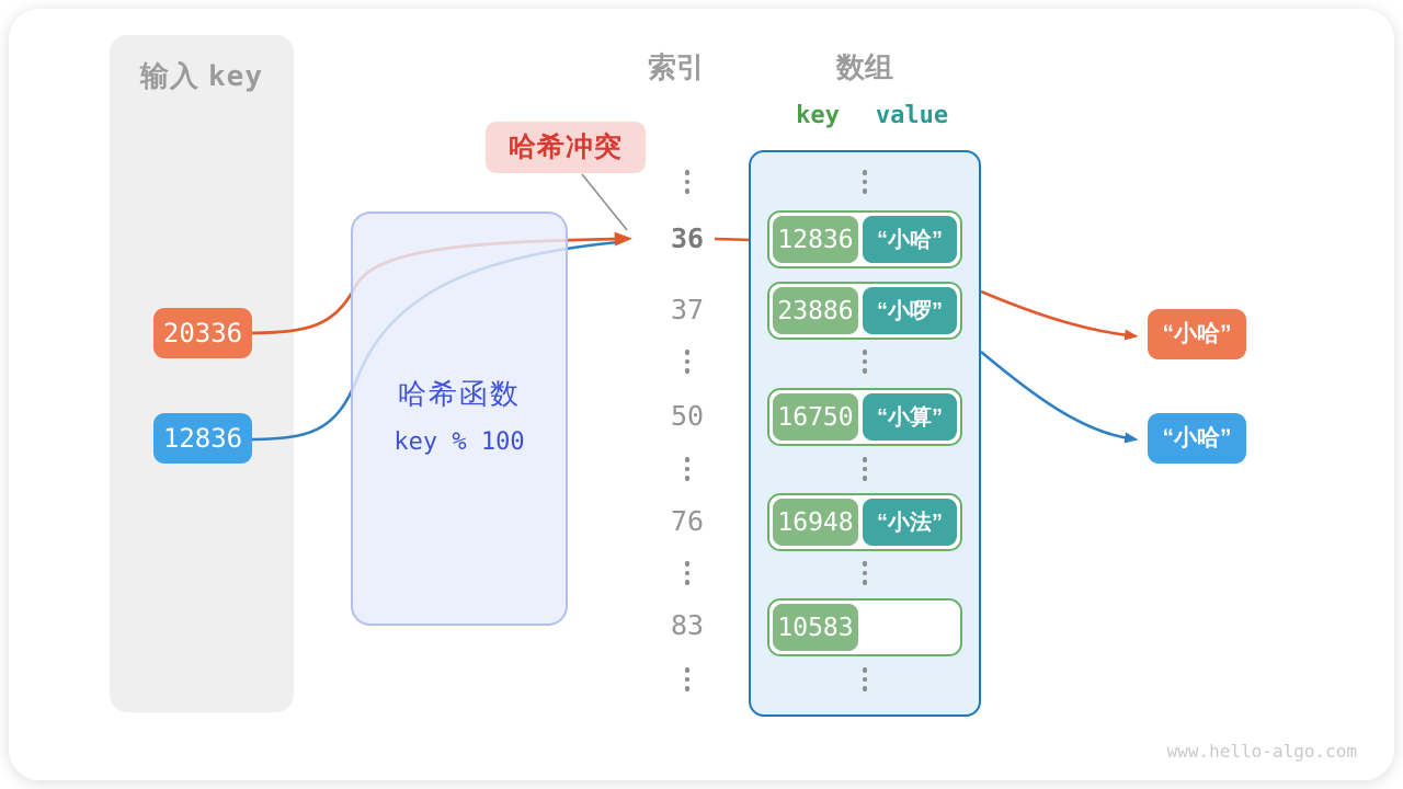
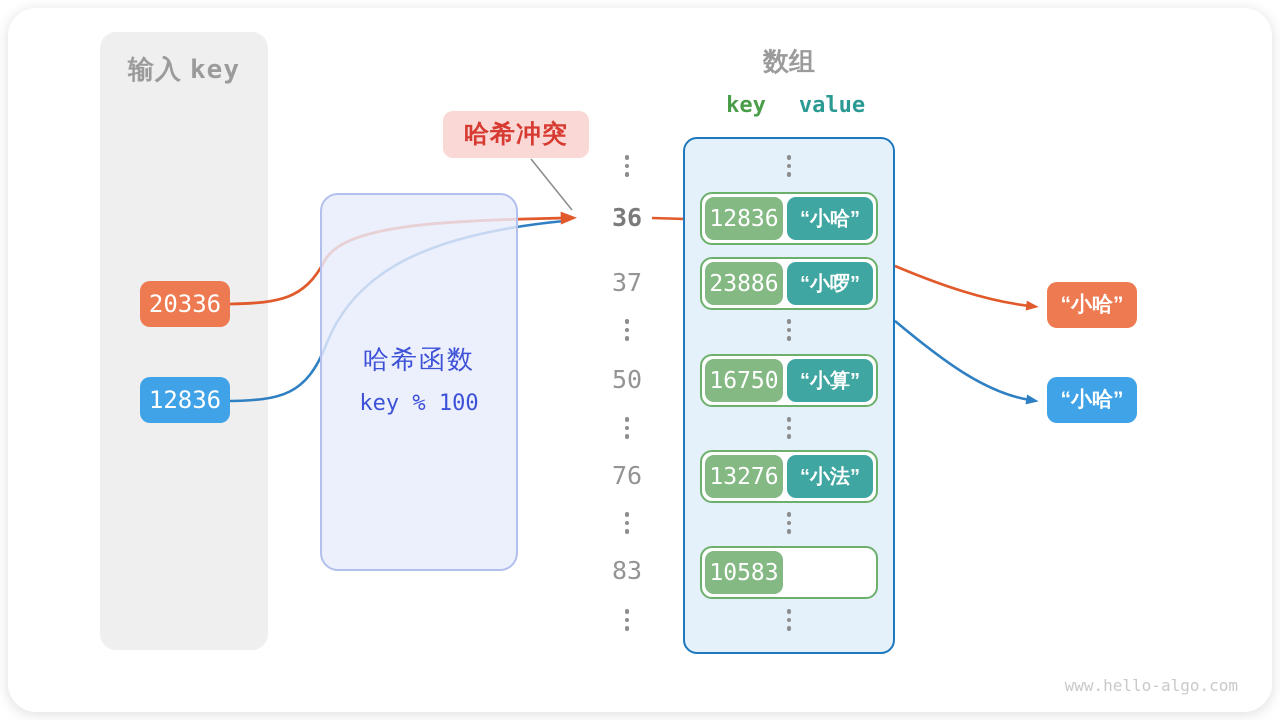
  输入 key
- 索引
  数组
  key
  value
  哈希函数
  key % 100
  哈希冲突
  20336
  12836
  “小哈”
  “小哈”
  36
  37
  50
  76
  83
  12836
  “小哈”
  23886
  “小啰”
  16750
  “小算”
- 16948
+ 13276
  “小法”
  10583
  www.hello-algo.com
